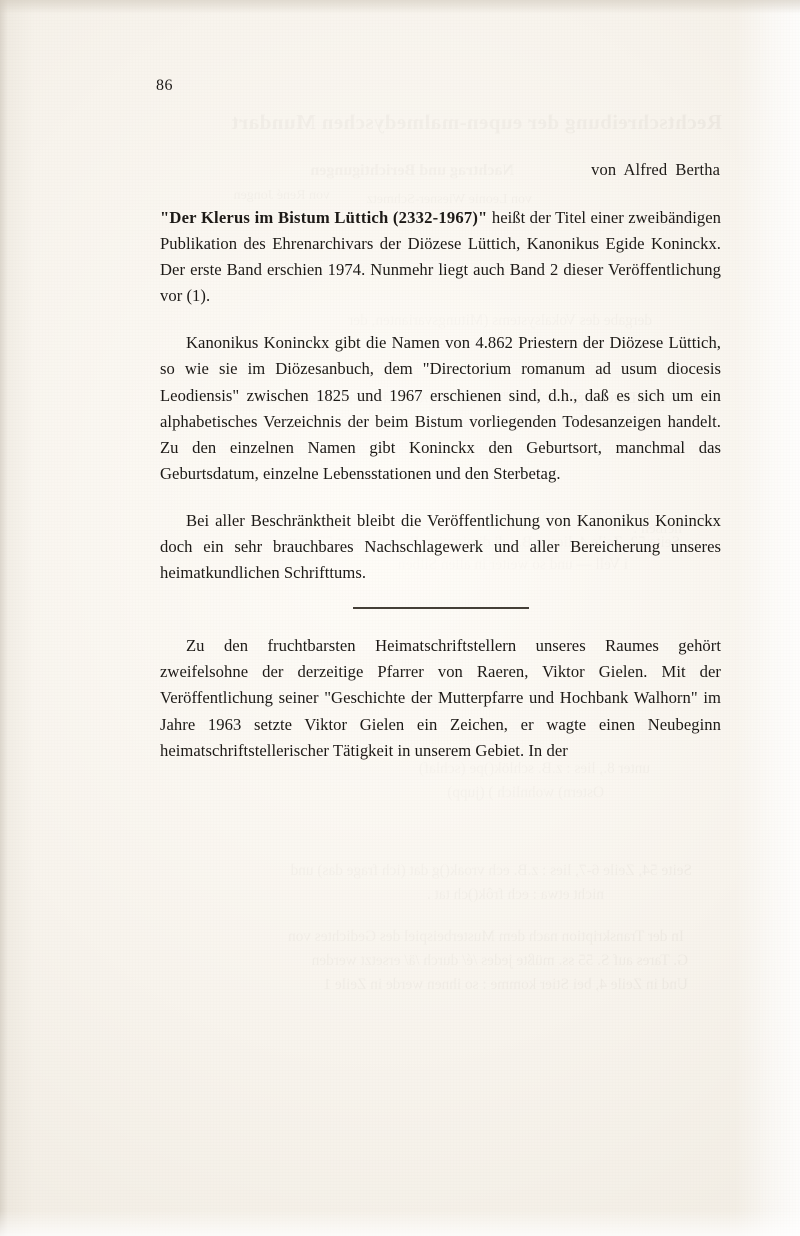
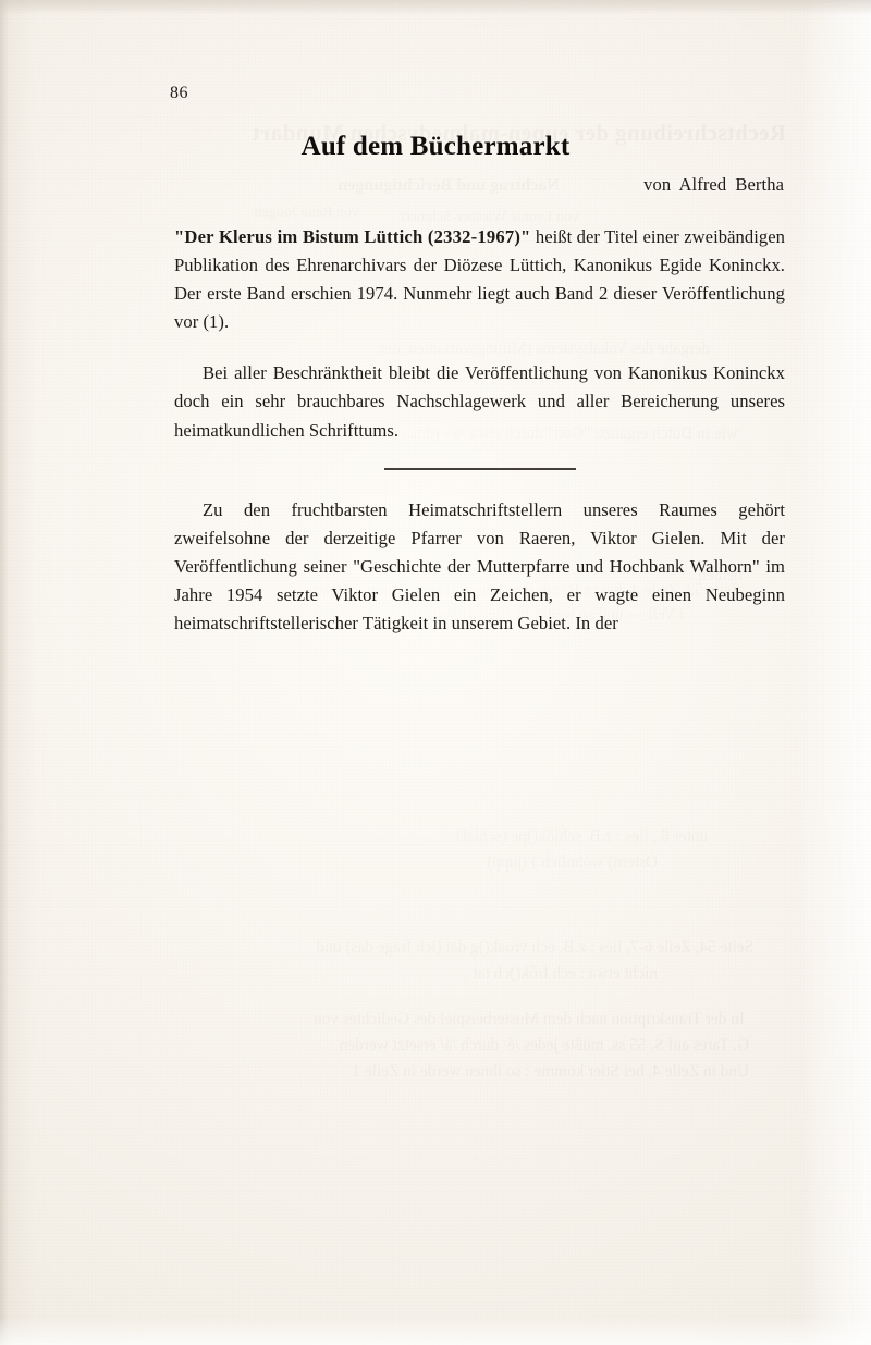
  86
+ Auf dem Büchermarkt
  von Alfred Bertha
  "Der Klerus im Bistum Lüttich (2332-1967)" heißt der Titel einer zweibändigen Publikation des Ehrenarchivars der Diözese Lüttich, Kanonikus Egide Koninckx. Der erste Band erschien 1974. Nunmehr liegt auch Band 2 dieser Veröffentlichung vor (1).
- Kanonikus Koninckx gibt die Namen von 4.862 Priestern der Diözese Lüttich, so wie sie im Diözesanbuch, dem "Directorium romanum ad usum diocesis Leodiensis" zwischen 1825 und 1967 erschienen sind, d.h., daß es sich um ein alphabetisches Verzeichnis der beim Bistum vorliegenden Todesanzeigen handelt. Zu den einzelnen Namen gibt Koninckx den Geburtsort, manchmal das Geburtsdatum, einzelne Lebensstationen und den Sterbetag.
  Bei aller Beschränktheit bleibt die Veröffentlichung von Kanonikus Koninckx doch ein sehr brauchbares Nachschlagewerk und aller Bereicherung unseres heimatkundlichen Schrifttums.
- Zu den fruchtbarsten Heimatschriftstellern unseres Raumes gehört zweifelsohne der derzeitige Pfarrer von Raeren, Viktor Gielen. Mit der Veröffentlichung seiner "Geschichte der Mutterpfarre und Hochbank Walhorn" im Jahre 1963 setzte Viktor Gielen ein Zeichen, er wagte einen Neubeginn heimatschriftstellerischer Tätigkeit in unserem Gebiet. In der
+ Zu den fruchtbarsten Heimatschriftstellern unseres Raumes gehört zweifelsohne der derzeitige Pfarrer von Raeren, Viktor Gielen. Mit der Veröffentlichung seiner "Geschichte der Mutterpfarre und Hochbank Walhorn" im Jahre 1954 setzte Viktor Gielen ein Zeichen, er wagte einen Neubeginn heimatschriftstellerischer Tätigkeit in unserem Gebiet. In der
